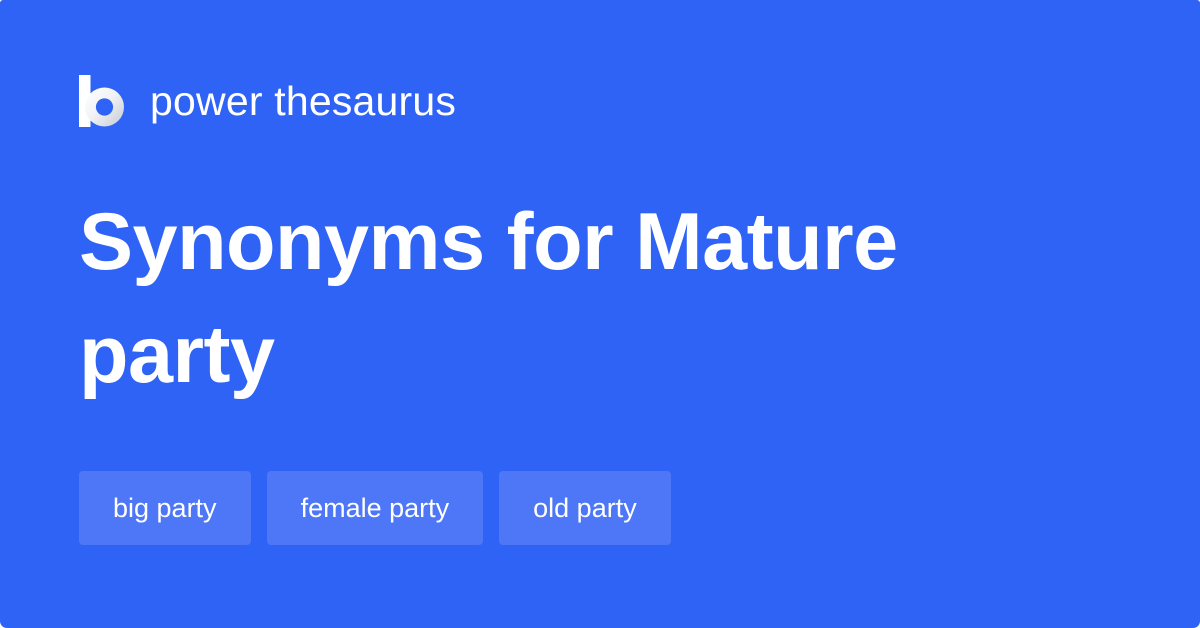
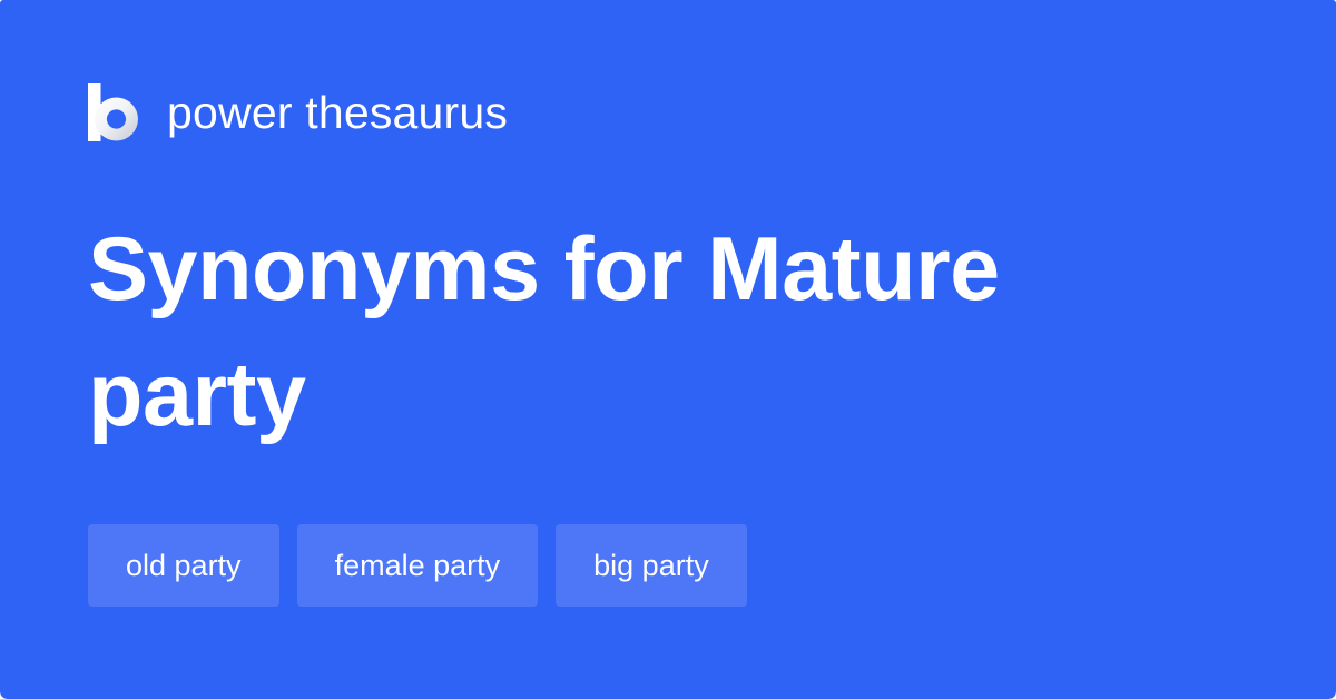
  power thesaurus
  Synonyms for Mature party
- big party
+ old party
  female party
- old party
+ big party
